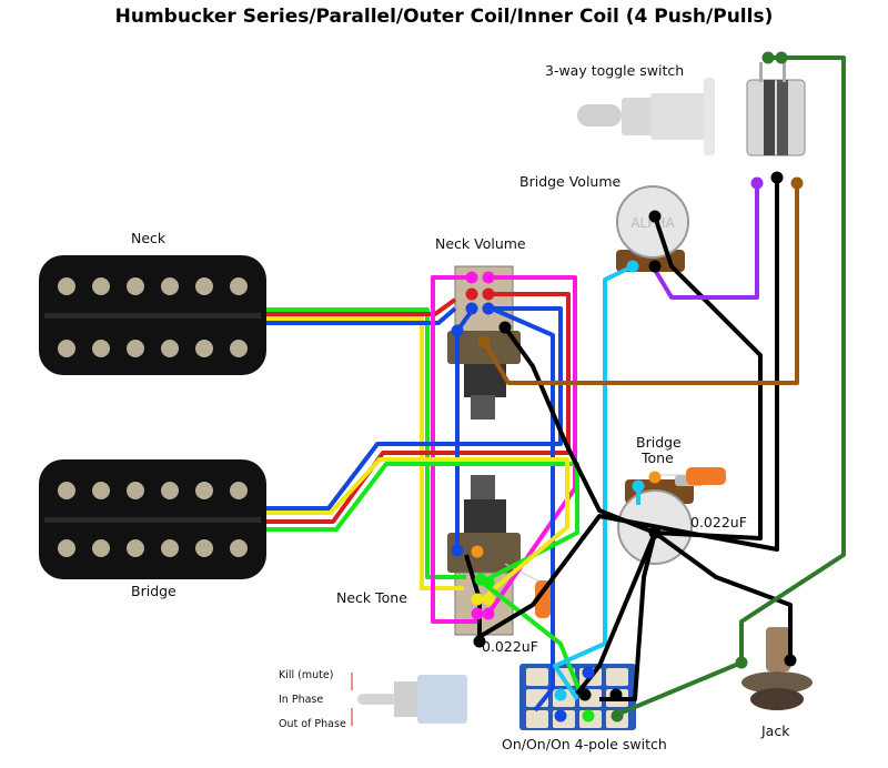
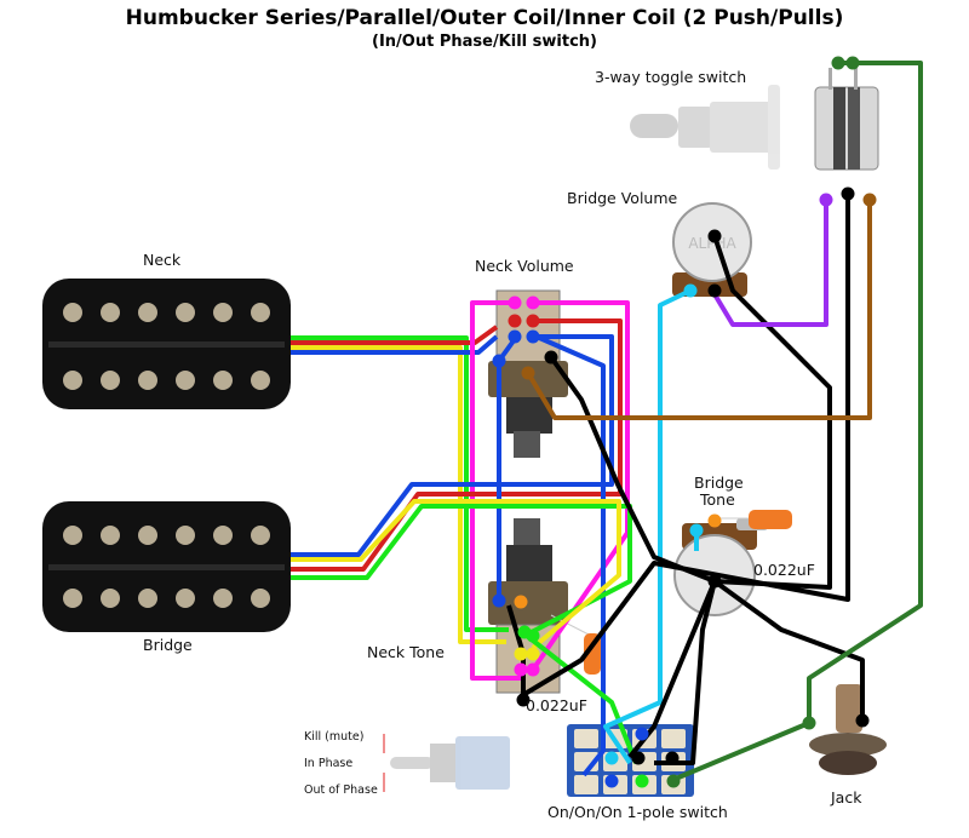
- Humbucker Series/Parallel/Outer Coil/Inner Coil (4 Push/Pulls)
+ Humbucker Series/Parallel/Outer Coil/Inner Coil (2 Push/Pulls)
+ (In/Out Phase/Kill switch)
  ALPHA
  Neck
  Bridge
  Neck Volume
  Neck Tone
  Bridge Volume
  Bridge
  Tone
  3-way toggle switch
  Jack
- On/On/On 4-pole switch
+ On/On/On 1-pole switch
  0.022uF
  0.022uF
  Kill (mute)
  In Phase
  Out of Phase
